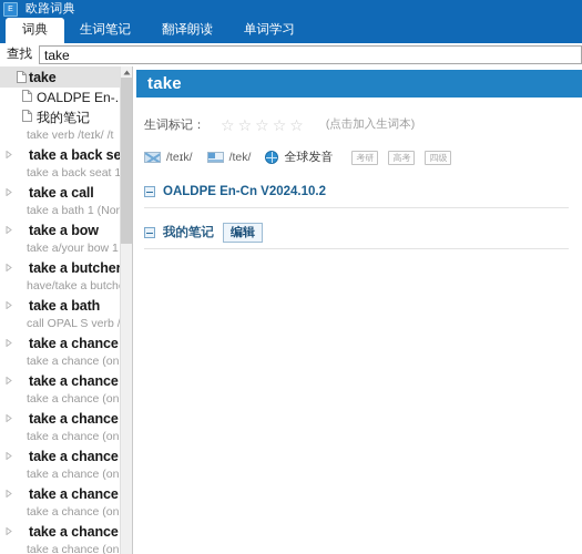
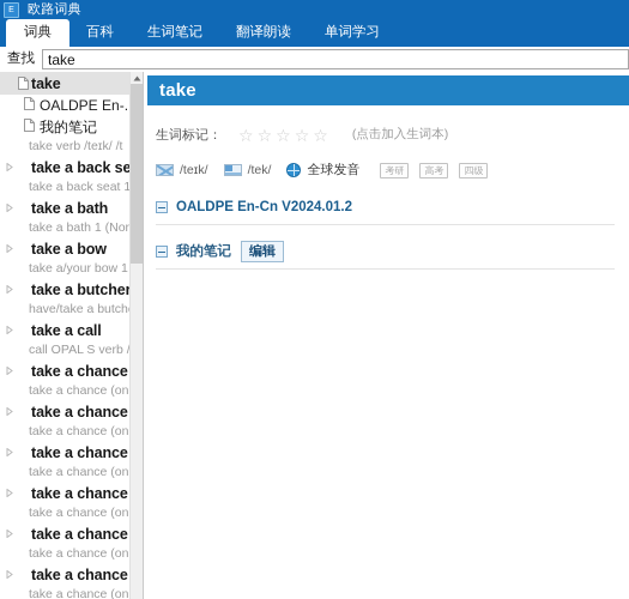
  欧路词典
  词典
+ 百科
  生词笔记
  翻译朗读
  单词学习
  查找
  take
  take
  OALDPE En-.
  我的笔记
  take verb /teɪk/ /t
  take a back se
  take a back seat 1
- take a call
+ take a bath
  take a bath 1 (Nor
  take a bow
  take a/your bow 1
  take a butcher
  have/take a butch
- take a bath
+ take a call
  call OPAL S verb
  take a chance
  take a chance (on
  take a chance
  take a chance (on
  take a chance
  take a chance (on
  take a chance
  take a chance (on
  take a chance
  take a chance (on
  take a chance
  take a chance (on
  take
  生词标记：
  ☆
  ☆
  ☆
  ☆
  ☆
  (点击加入生词本)
  /teɪk/
  /tek/
  全球发音
  考研
  高考
  四级
- OALDPE En-Cn V2024.10.2
+ OALDPE En-Cn V2024.01.2
  我的笔记
  编辑
